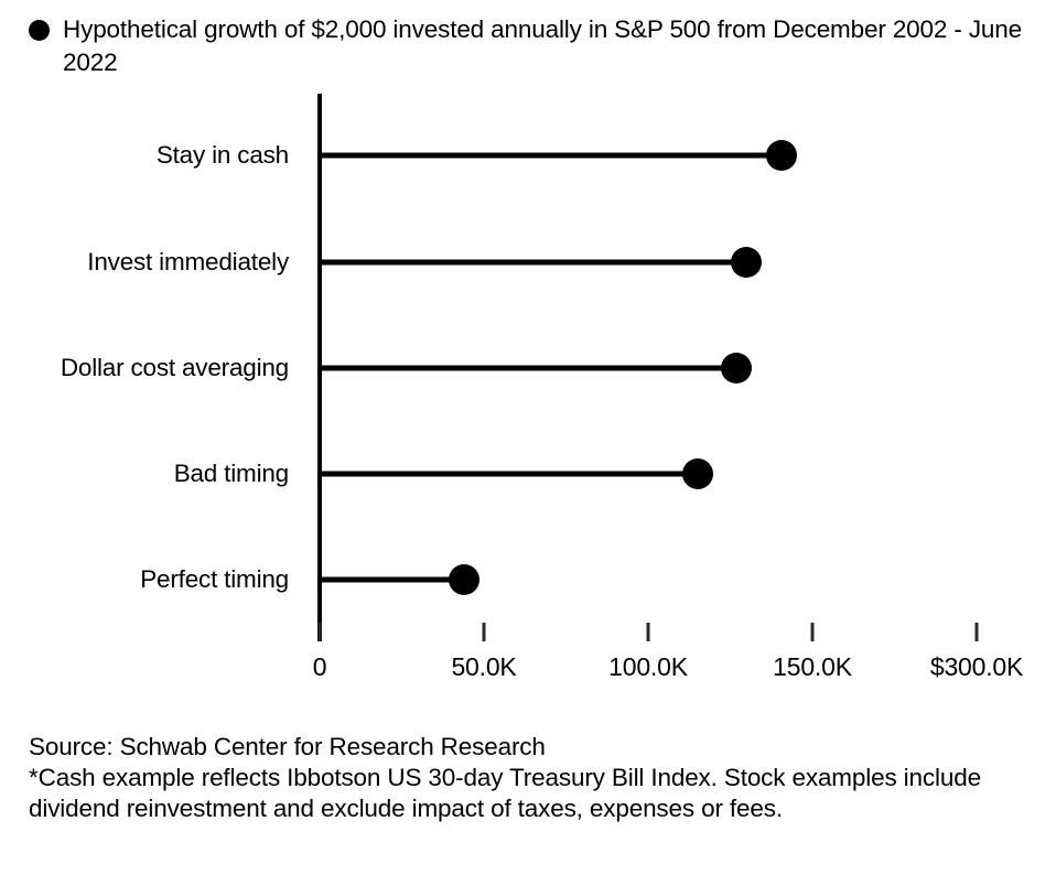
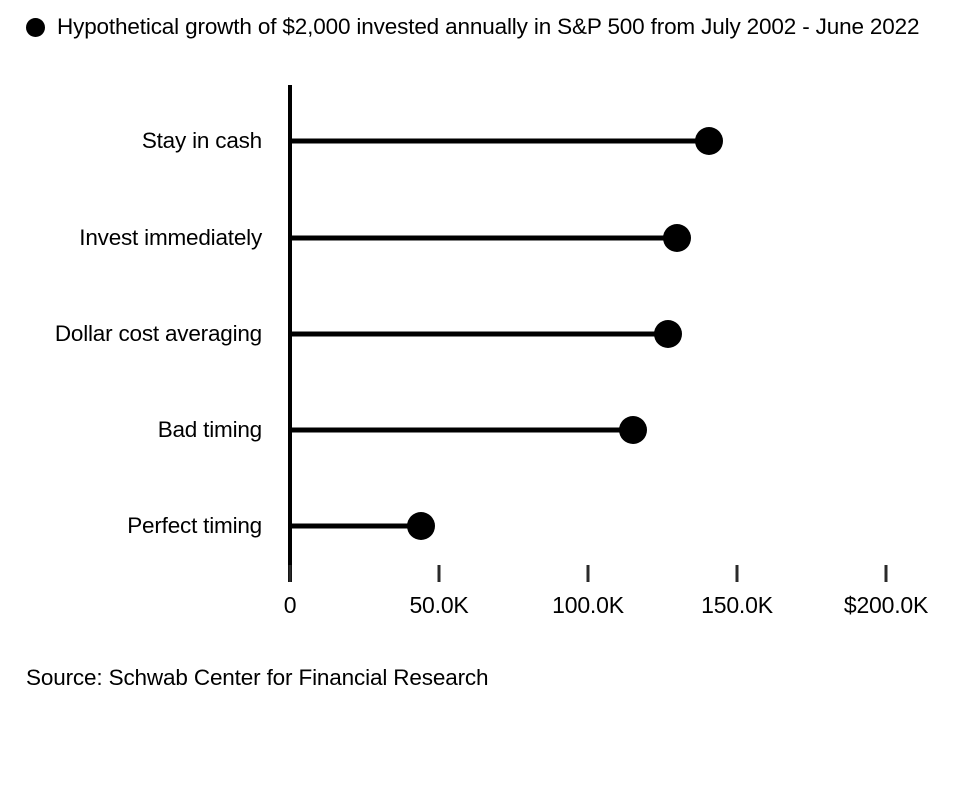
- Hypothetical growth of $2,000 invested annually in S&P 500 from December 2002 - June 2022
+ Hypothetical growth of $2,000 invested annually in S&P 500 from July 2002 - June 2022
  Stay in cash
  Invest immediately
  Dollar cost averaging
  Bad timing
  Perfect timing
  0
  50.0K
  100.0K
  150.0K
- $300.0K
+ $200.0K
- Source: Schwab Center for Research Research
+ Source: Schwab Center for Financial Research
- *Cash example reflects Ibbotson US 30-day Treasury Bill Index. Stock examples include dividend reinvestment and exclude impact of taxes, expenses or fees.
